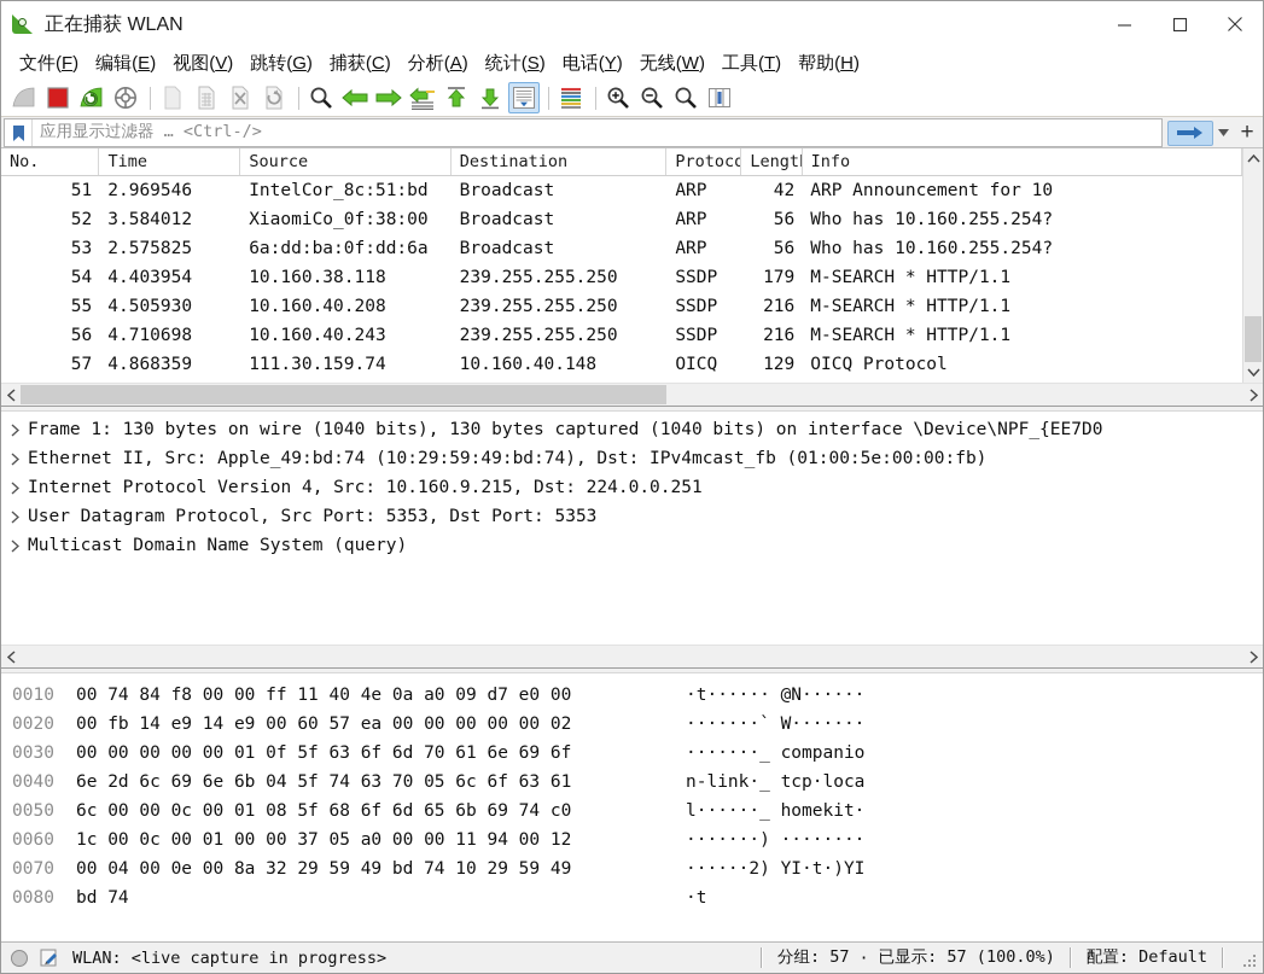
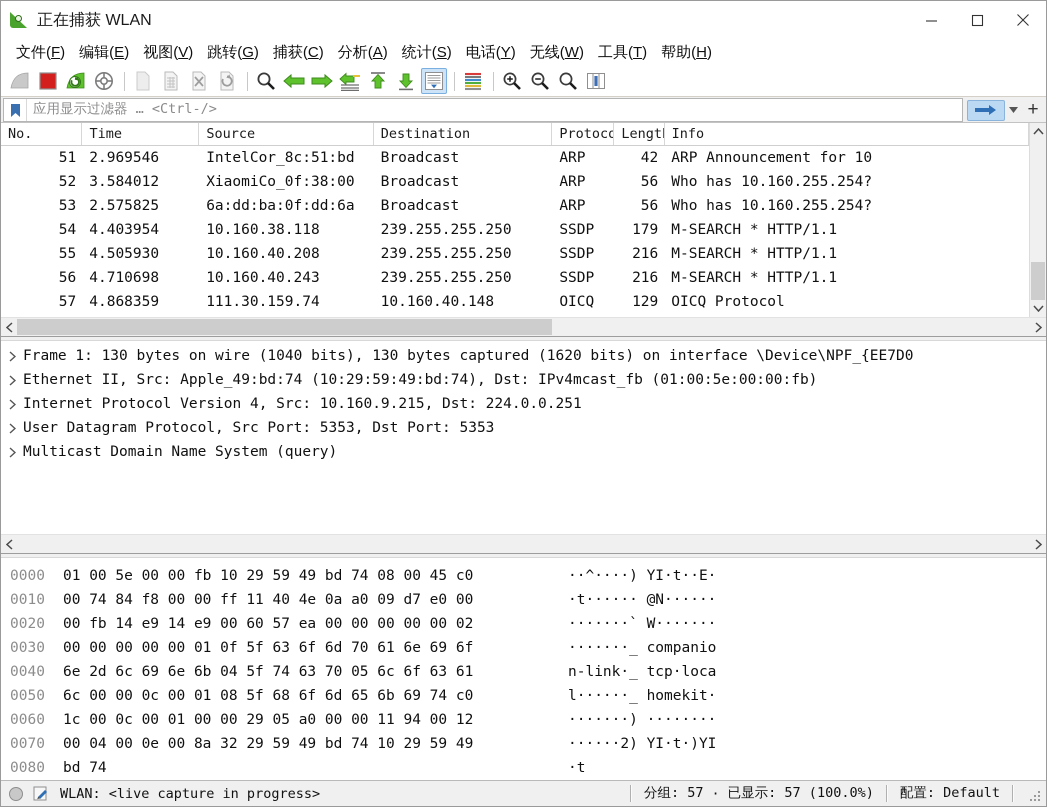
  正在捕获 WLAN
  文件(F)
  编辑(E)
  视图(V)
  跳转(G)
  捕获(C)
  分析(A)
  统计(S)
  电话(Y)
  无线(W)
  工具(T)
  帮助(H)
  应用显示过滤器 … <Ctrl-/>
  +
  No.
  Time
  Source
  Destination
  Protoco
  Lengt
  Info
  51
  2.969546
  IntelCor_8c:51:bd
  Broadcast
  ARP
  42
  ARP Announcement for 10
  52
  3.584012
  XiaomiCo_0f:38:00
  Broadcast
  ARP
  56
  Who has 10.160.255.254?
  53
  2.575825
  6a:dd:ba:0f:dd:6a
  Broadcast
  ARP
  56
  Who has 10.160.255.254?
  54
  4.403954
  10.160.38.118
  239.255.255.250
  SSDP
  179
  M-SEARCH * HTTP/1.1
  55
  4.505930
  10.160.40.208
  239.255.255.250
  SSDP
  216
  M-SEARCH * HTTP/1.1
  56
  4.710698
  10.160.40.243
  239.255.255.250
  SSDP
  216
  M-SEARCH * HTTP/1.1
  57
  4.868359
  111.30.159.74
  10.160.40.148
  OICQ
  129
  OICQ Protocol
- Frame 1: 130 bytes on wire (1040 bits), 130 bytes captured (1040 bits) on interface \Device\NPF_{EE7D0
+ Frame 1: 130 bytes on wire (1040 bits), 130 bytes captured (1620 bits) on interface \Device\NPF_{EE7D0
  Ethernet II, Src: Apple_49:bd:74 (10:29:59:49:bd:74), Dst: IPv4mcast_fb (01:00:5e:00:00:fb)
  Internet Protocol Version 4, Src: 10.160.9.215, Dst: 224.0.0.251
  User Datagram Protocol, Src Port: 5353, Dst Port: 5353
  Multicast Domain Name System (query)
+ 0000
+ 01 00 5e 00 00 fb 10 29 59 49 bd 74 08 00 45 c0
+ ··^····) YI·t··E·
  0010
  00 74 84 f8 00 00 ff 11 40 4e 0a a0 09 d7 e0 00
  ·t······ @N······
  0020
  00 fb 14 e9 14 e9 00 60 57 ea 00 00 00 00 00 02
  ·······` W·······
  0030
  00 00 00 00 00 01 0f 5f 63 6f 6d 70 61 6e 69 6f
  ·······_ companio
  0040
  6e 2d 6c 69 6e 6b 04 5f 74 63 70 05 6c 6f 63 61
  n-link·_ tcp·loca
  0050
  6c 00 00 0c 00 01 08 5f 68 6f 6d 65 6b 69 74 c0
  l······_ homekit·
  0060
- 1c 00 0c 00 01 00 00 37 05 a0 00 00 11 94 00 12
+ 1c 00 0c 00 01 00 00 29 05 a0 00 00 11 94 00 12
  ·······) ········
  0070
  00 04 00 0e 00 8a 32 29 59 49 bd 74 10 29 59 49
  ······2) YI·t·)YI
  0080
  bd 74
  ·t
  WLAN: <live capture in progress>
  分组: 57
  ·
  已显示: 57 (100.0%)
  配置: Default
